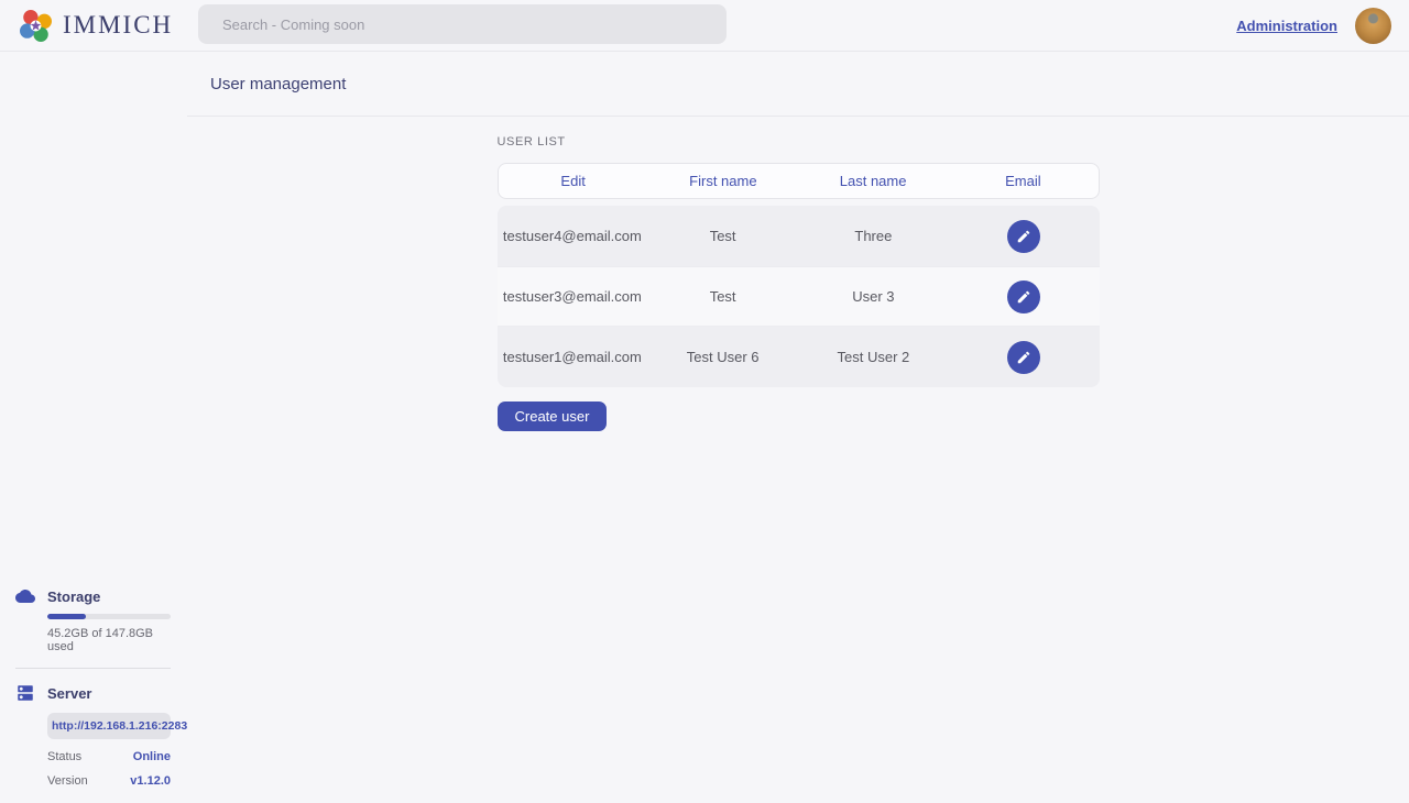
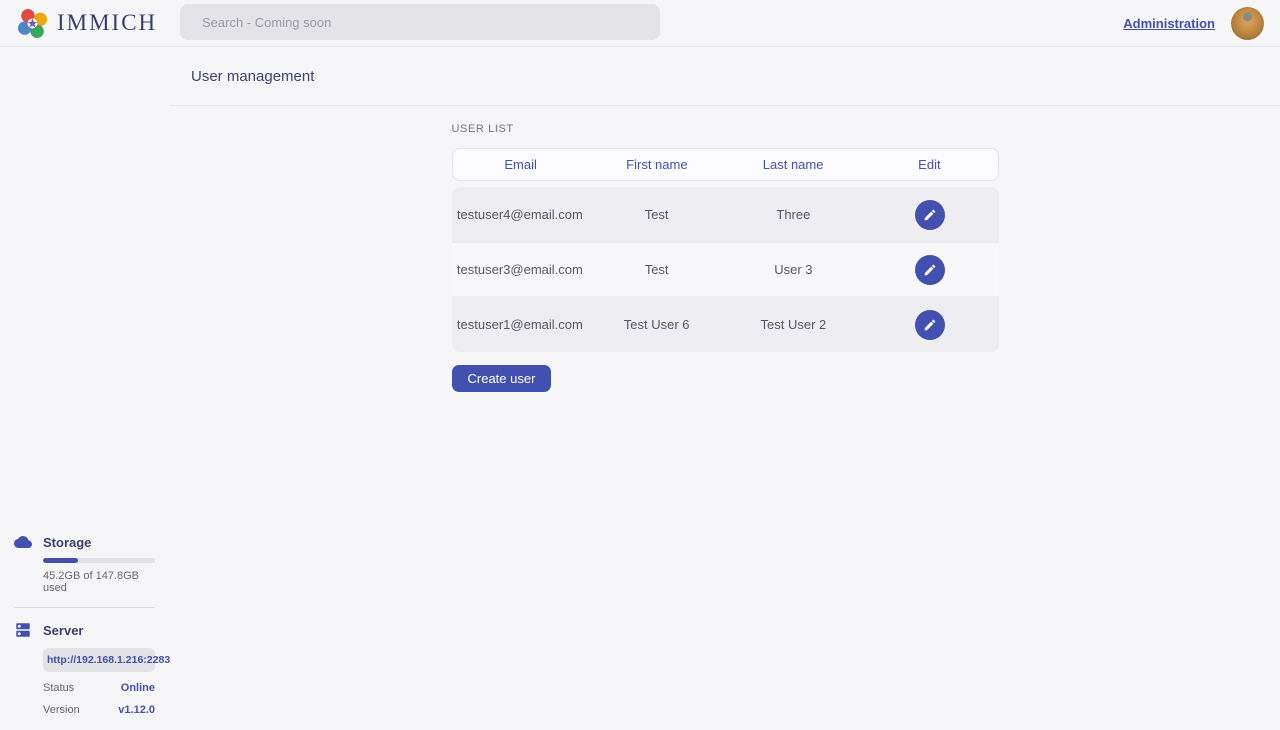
  IMMICH
  Search - Coming soon
  Administration
  Storage
  45.2GB of 147.8GB used
  Server
  http://192.168.1.216:2283
  Status
  Online
  Version
  v1.12.0
  User management
  USER LIST
- Edit
+ Email
  First name
  Last name
- Email
+ Edit
  testuser4@email.com
  Test
  Three
  testuser3@email.com
  Test
  User 3
  testuser1@email.com
  Test User 6
  Test User 2
  Create user
